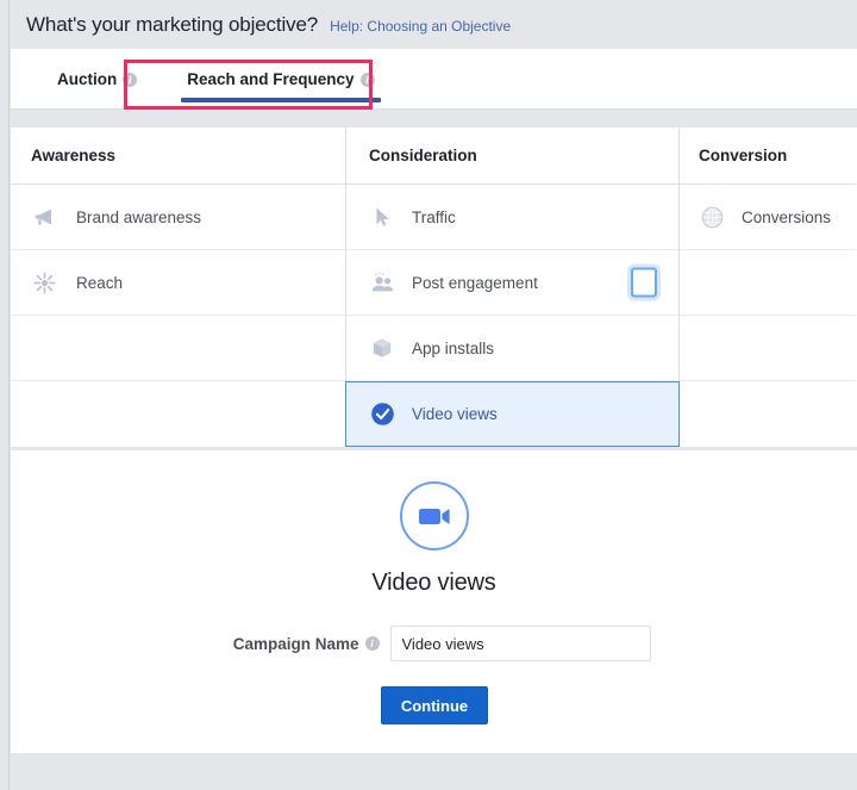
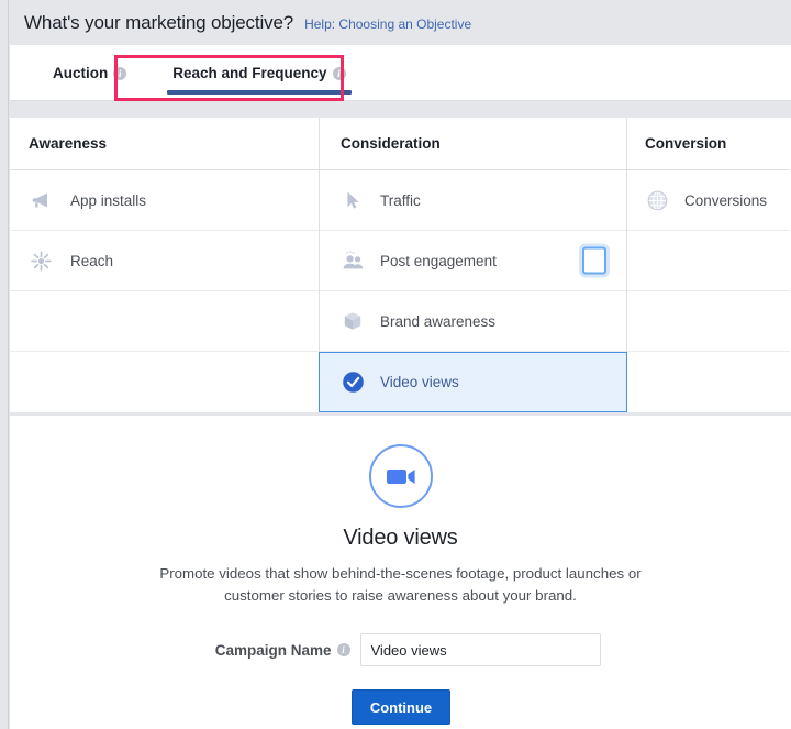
  What's your marketing objective?
  Help: Choosing an Objective
  Auction
  i
  Reach and Frequency
  i
  Awareness
- Brand awareness
+ App installs
  Reach
  Consideration
  Traffic
  Post engagement
- App installs
+ Brand awareness
  Video views
  Conversion
  Conversions
  Video views
+ Promote videos that show behind-the-scenes footage, product launches or customer stories to raise awareness about your brand.
  Campaign Name
  i
  Video views
  Continue
